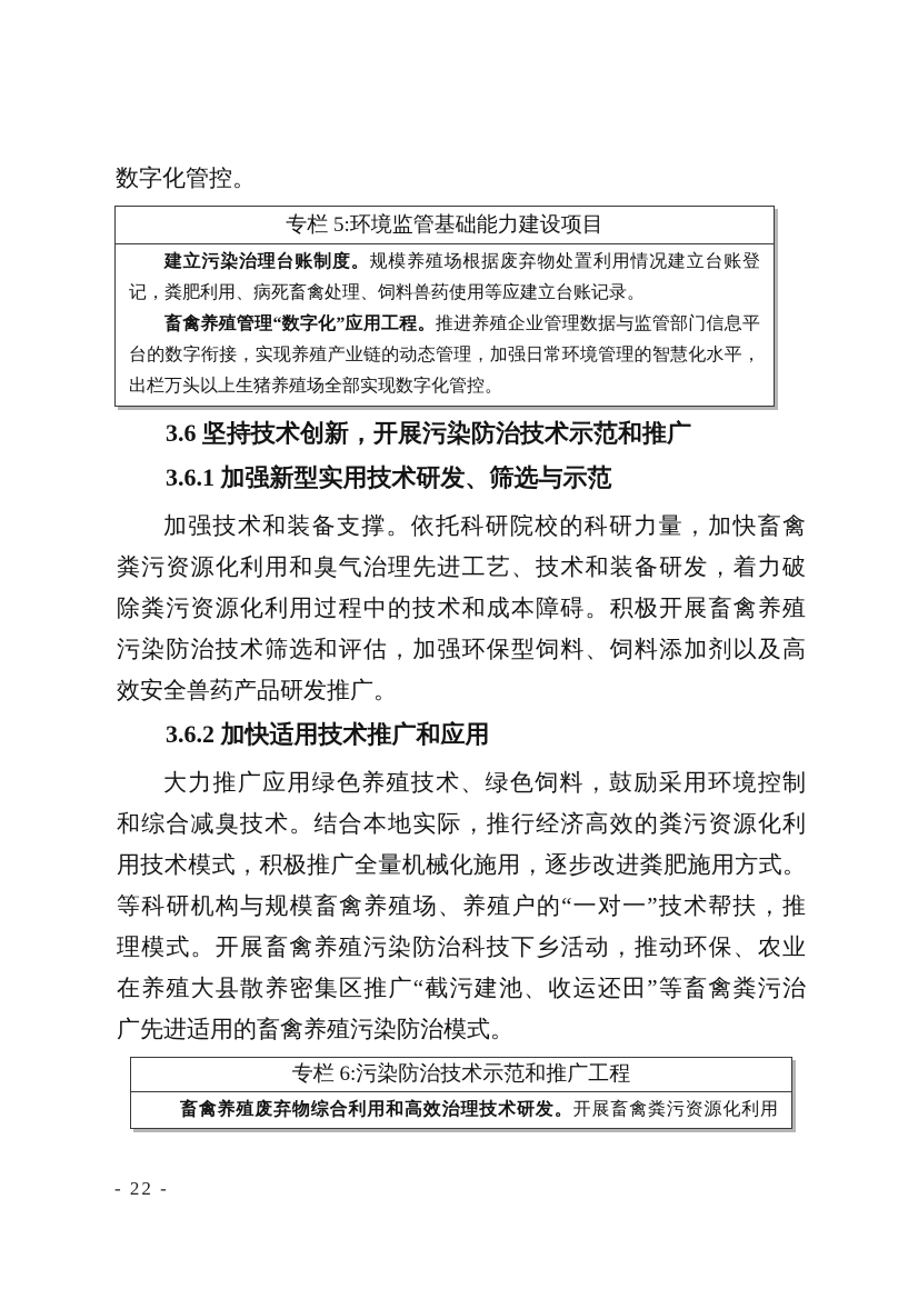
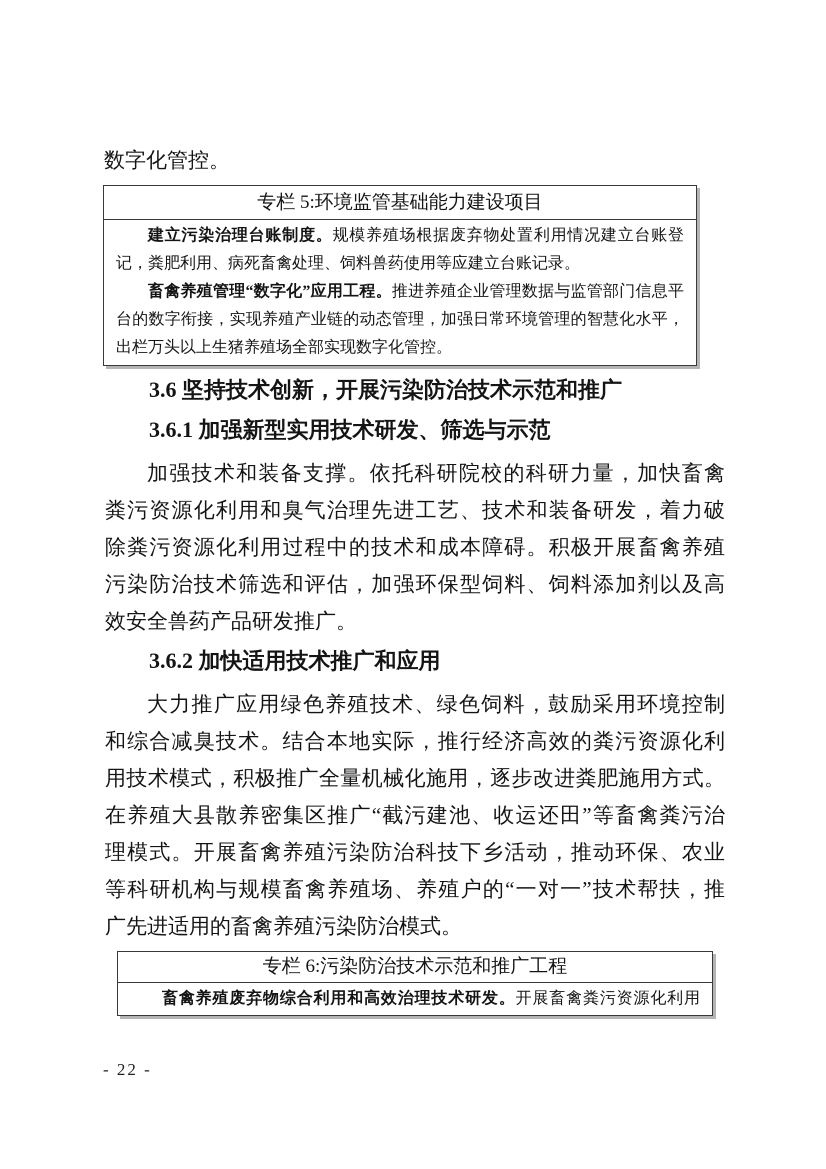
  数字化管控。
  专栏 5:环境监管基础能力建设项目
  建立污染治理台账制度。规模养殖场根据废弃物处置利用情况建立台账登
  记，粪肥利用、病死畜禽处理、饲料兽药使用等应建立台账记录。
  畜禽养殖管理“数字化”应用工程。推进养殖企业管理数据与监管部门信息平
  台的数字衔接，实现养殖产业链的动态管理，加强日常环境管理的智慧化水平，
  出栏万头以上生猪养殖场全部实现数字化管控。
  3.6 坚持技术创新，开展污染防治技术示范和推广
  3.6.1 加强新型实用技术研发、筛选与示范
  加强技术和装备支撑。依托科研院校的科研力量，加快畜禽
  粪污资源化利用和臭气治理先进工艺、技术和装备研发，着力破
  除粪污资源化利用过程中的技术和成本障碍。积极开展畜禽养殖
  污染防治技术筛选和评估，加强环保型饲料、饲料添加剂以及高
  效安全兽药产品研发推广。
  3.6.2 加快适用技术推广和应用
  大力推广应用绿色养殖技术、绿色饲料，鼓励采用环境控制
  和综合减臭技术。结合本地实际，推行经济高效的粪污资源化利
  用技术模式，积极推广全量机械化施用，逐步改进粪肥施用方式。
- 等科研机构与规模畜禽养殖场、养殖户的“一对一”技术帮扶，推
+ 在养殖大县散养密集区推广“截污建池、收运还田”等畜禽粪污治
  理模式。开展畜禽养殖污染防治科技下乡活动，推动环保、农业
- 在养殖大县散养密集区推广“截污建池、收运还田”等畜禽粪污治
+ 等科研机构与规模畜禽养殖场、养殖户的“一对一”技术帮扶，推
  广先进适用的畜禽养殖污染防治模式。
  专栏 6:污染防治技术示范和推广工程
  畜禽养殖废弃物综合利用和高效治理技术研发。开展畜禽粪污资源化利用
  - 22 -
